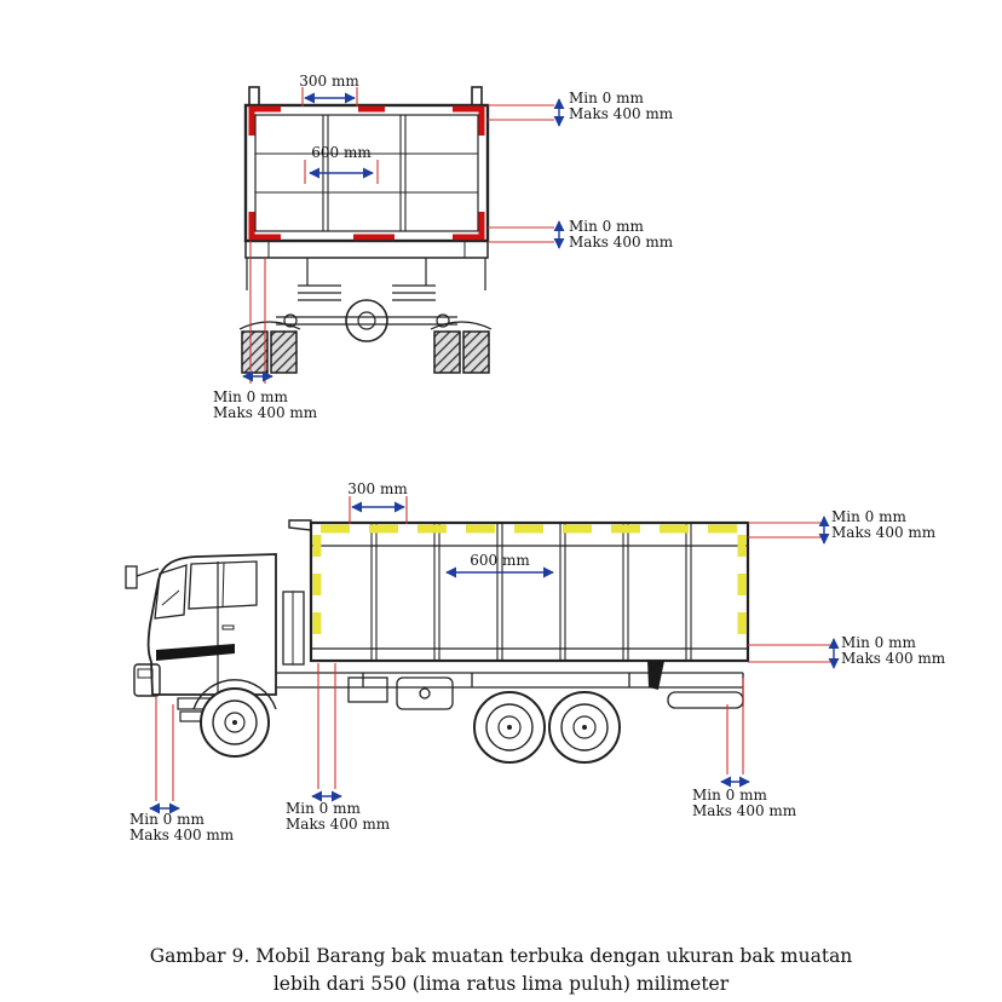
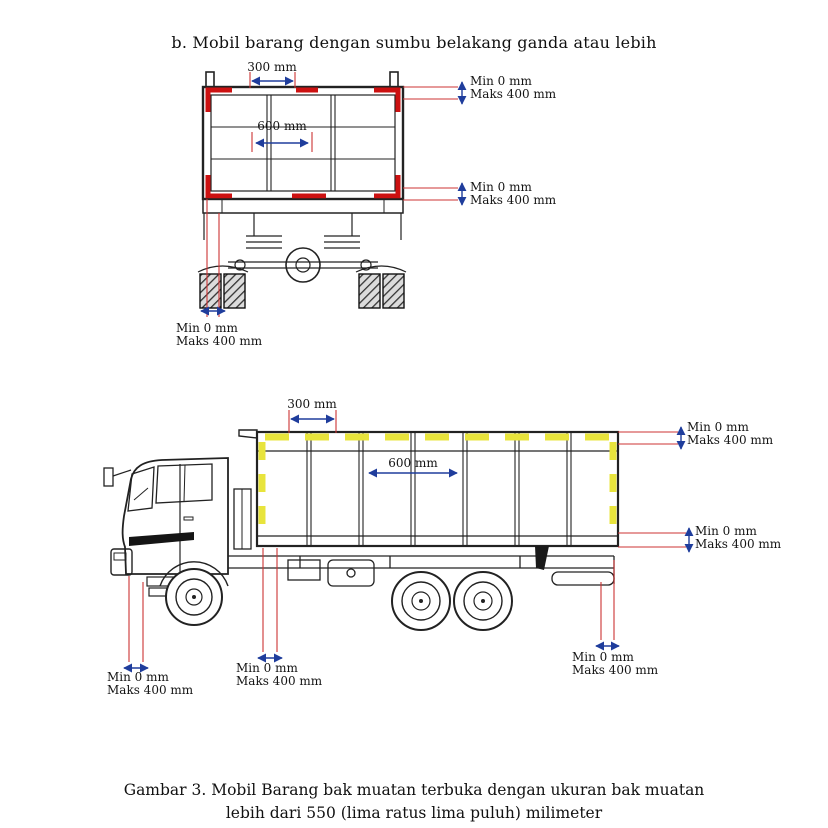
+ b. Mobil barang dengan sumbu belakang ganda atau lebih
  300 mm
  600 mm
  Min 0 mm
  Maks 400 mm
  Min 0 mm
  Maks 400 mm
  Min 0 mm
  Maks 400 mm
  300 mm
  600 mm
  Min 0 mm
  Maks 400 mm
  Min 0 mm
  Maks 400 mm
  Min 0 mm
  Maks 400 mm
  Min 0 mm
  Maks 400 mm
  Min 0 mm
  Maks 400 mm
- Gambar 9. Mobil Barang bak muatan terbuka dengan ukuran bak muatan
+ Gambar 3. Mobil Barang bak muatan terbuka dengan ukuran bak muatan
  lebih dari 550 (lima ratus lima puluh) milimeter
